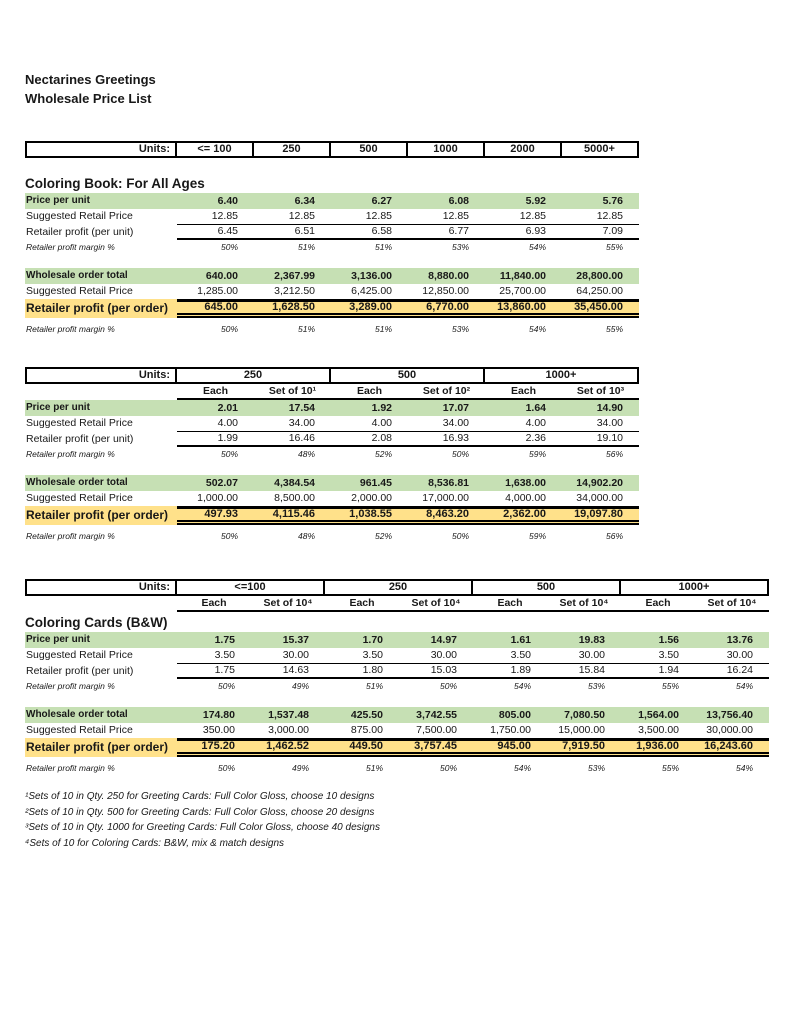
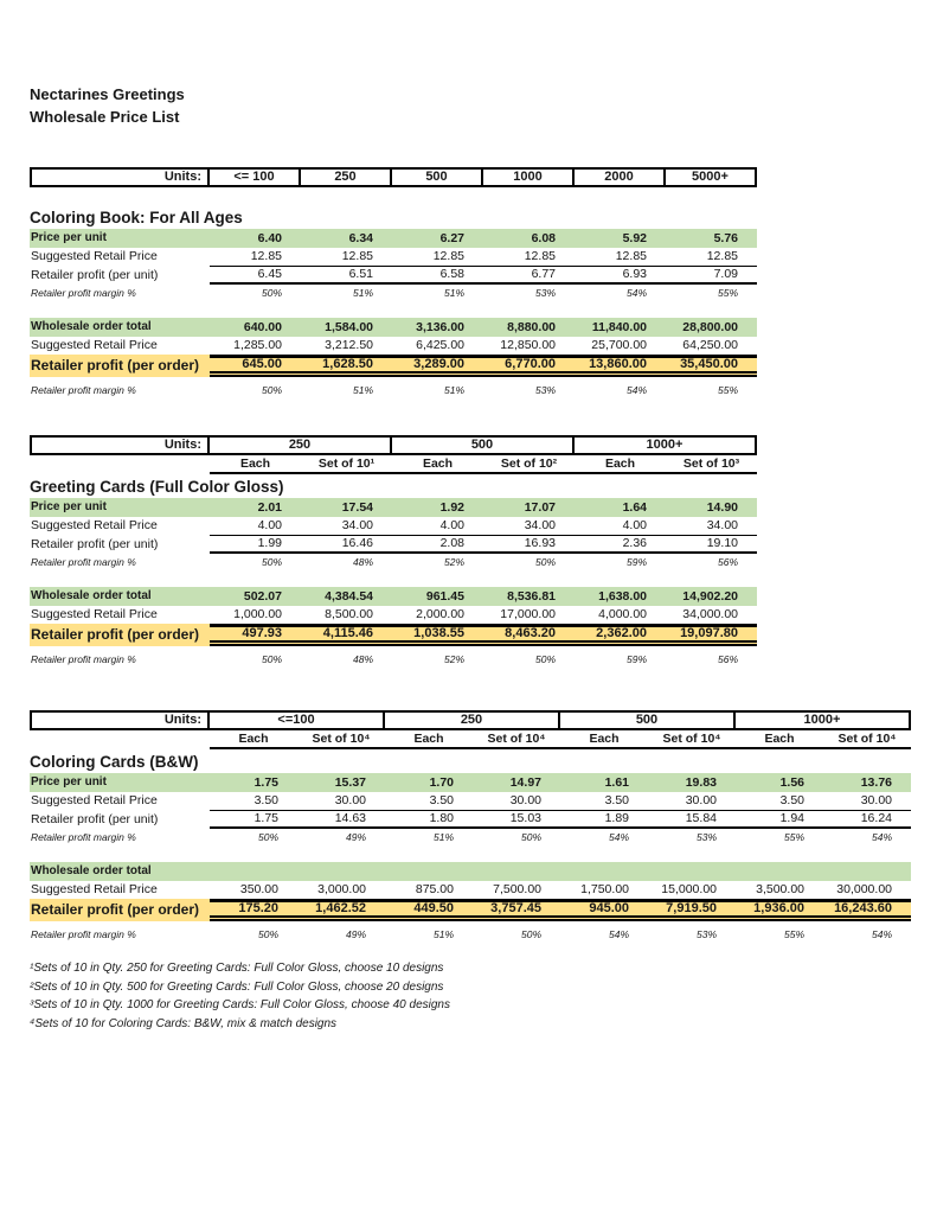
  Nectarines Greetings
  Wholesale Price List
  Units:
  <= 100
  250
  500
  1000
  2000
  5000+
  Coloring Book: For All Ages
  Price per unit
  6.40
  6.34
  6.27
  6.08
  5.92
  5.76
  Suggested Retail Price
  12.85
  12.85
  12.85
  12.85
  12.85
  12.85
  Retailer profit (per unit)
  6.45
  6.51
  6.58
  6.77
  6.93
  7.09
  Retailer profit margin %
  50%
  51%
  51%
  53%
  54%
  55%
  Wholesale order total
  640.00
- 2,367.99
+ 1,584.00
  3,136.00
  8,880.00
  11,840.00
  28,800.00
  Suggested Retail Price
  1,285.00
  3,212.50
  6,425.00
  12,850.00
  25,700.00
  64,250.00
  Retailer profit (per order)
  645.00
  1,628.50
  3,289.00
  6,770.00
  13,860.00
  35,450.00
  Retailer profit margin %
  50%
  51%
  51%
  53%
  54%
  55%
  Units:
  250
  500
  1000+
  Each
  Set of 10¹
  Each
  Set of 10²
  Each
  Set of 10³
+ Greeting Cards (Full Color Gloss)
  Price per unit
  2.01
  17.54
  1.92
  17.07
  1.64
  14.90
  Suggested Retail Price
  4.00
  34.00
  4.00
  34.00
  4.00
  34.00
  Retailer profit (per unit)
  1.99
  16.46
  2.08
  16.93
  2.36
  19.10
  Retailer profit margin %
  50%
  48%
  52%
  50%
  59%
  56%
  Wholesale order total
  502.07
  4,384.54
  961.45
  8,536.81
  1,638.00
  14,902.20
  Suggested Retail Price
  1,000.00
  8,500.00
  2,000.00
  17,000.00
  4,000.00
  34,000.00
  Retailer profit (per order)
  497.93
  4,115.46
  1,038.55
  8,463.20
  2,362.00
  19,097.80
  Retailer profit margin %
  50%
  48%
  52%
  50%
  59%
  56%
  Units:
  <=100
  250
  500
  1000+
  Each
  Set of 10⁴
  Each
  Set of 10⁴
  Each
  Set of 10⁴
  Each
  Set of 10⁴
  Coloring Cards (B&W)
  Price per unit
  1.75
  15.37
  1.70
  14.97
  1.61
  19.83
  1.56
  13.76
  Suggested Retail Price
  3.50
  30.00
  3.50
  30.00
  3.50
  30.00
  3.50
  30.00
  Retailer profit (per unit)
  1.75
  14.63
  1.80
  15.03
  1.89
  15.84
  1.94
  16.24
  Retailer profit margin %
  50%
  49%
  51%
  50%
  54%
  53%
  55%
  54%
  Wholesale order total
- 174.80
- 1,537.48
- 425.50
- 3,742.55
- 805.00
- 7,080.50
- 1,564.00
- 13,756.40
  Suggested Retail Price
  350.00
  3,000.00
  875.00
  7,500.00
  1,750.00
  15,000.00
  3,500.00
  30,000.00
  Retailer profit (per order)
  175.20
  1,462.52
  449.50
  3,757.45
  945.00
  7,919.50
  1,936.00
  16,243.60
  Retailer profit margin %
  50%
  49%
  51%
  50%
  54%
  53%
  55%
  54%
  ¹Sets of 10 in Qty. 250 for Greeting Cards: Full Color Gloss, choose 10 designs
  ²Sets of 10 in Qty. 500 for Greeting Cards: Full Color Gloss, choose 20 designs
  ³Sets of 10 in Qty. 1000 for Greeting Cards: Full Color Gloss, choose 40 designs
  ⁴Sets of 10 for Coloring Cards: B&W, mix & match designs
